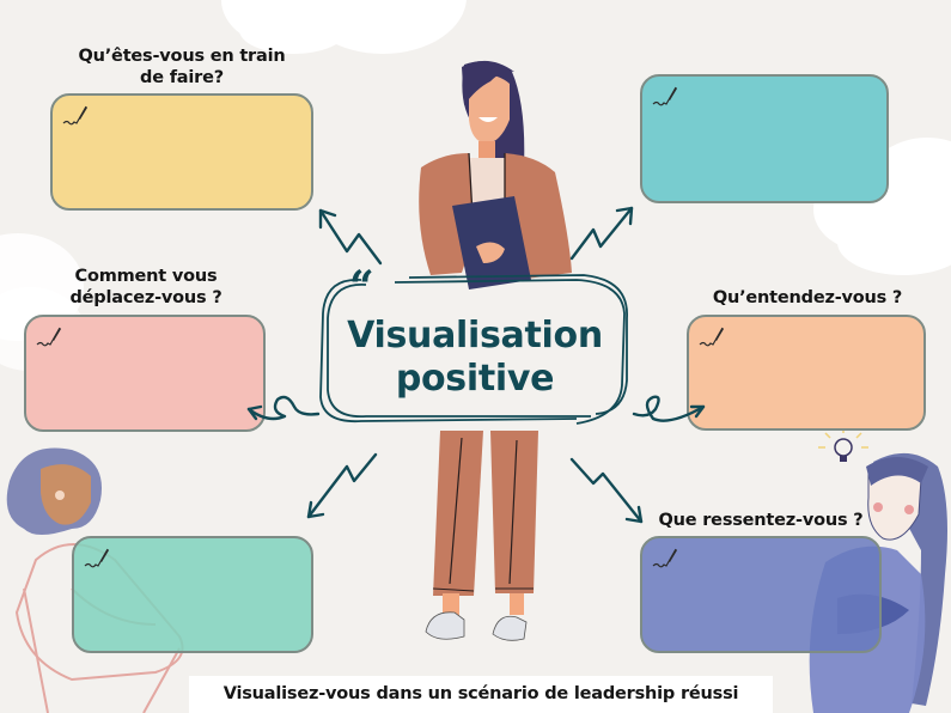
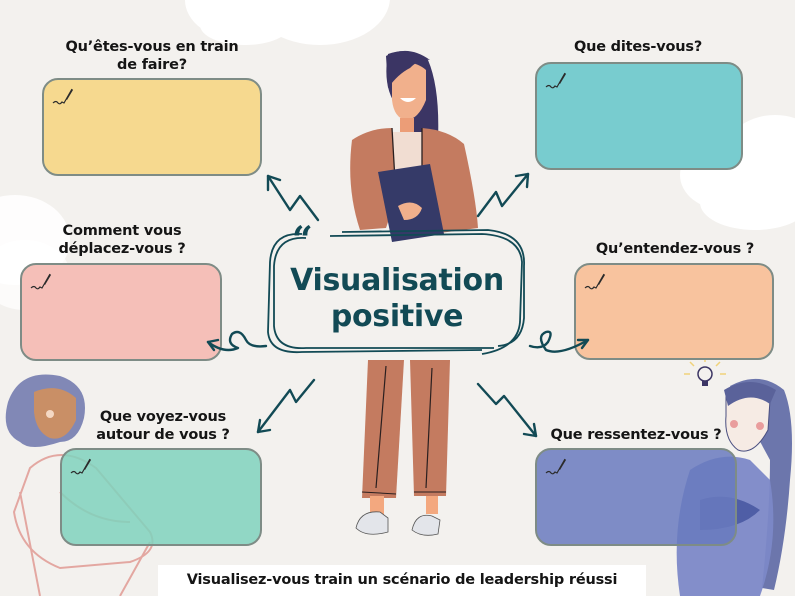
  Qu’êtes-vous en train
  de faire?
+ Que dites-vous?
  Comment vous
  déplacez-vous ?
  Qu’entendez-vous ?
+ Que voyez-vous
+ autour de vous ?
  Que ressentez-vous ?
  “
  Visualisation
  positive
- Visualisez-vous dans un scénario de leadership réussi
+ Visualisez-vous train un scénario de leadership réussi
